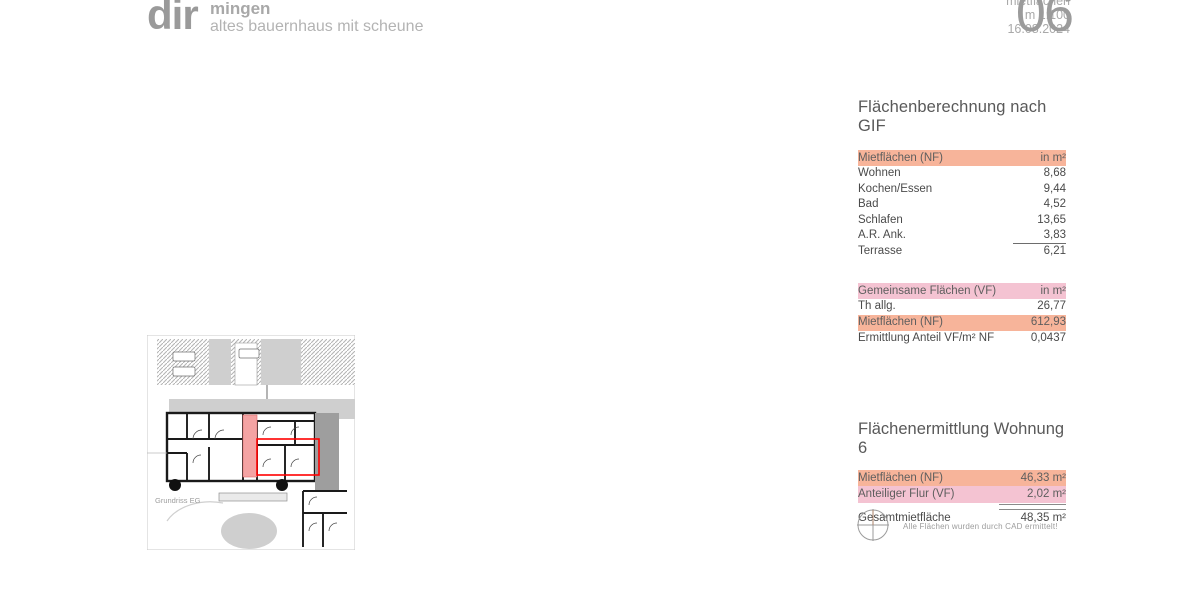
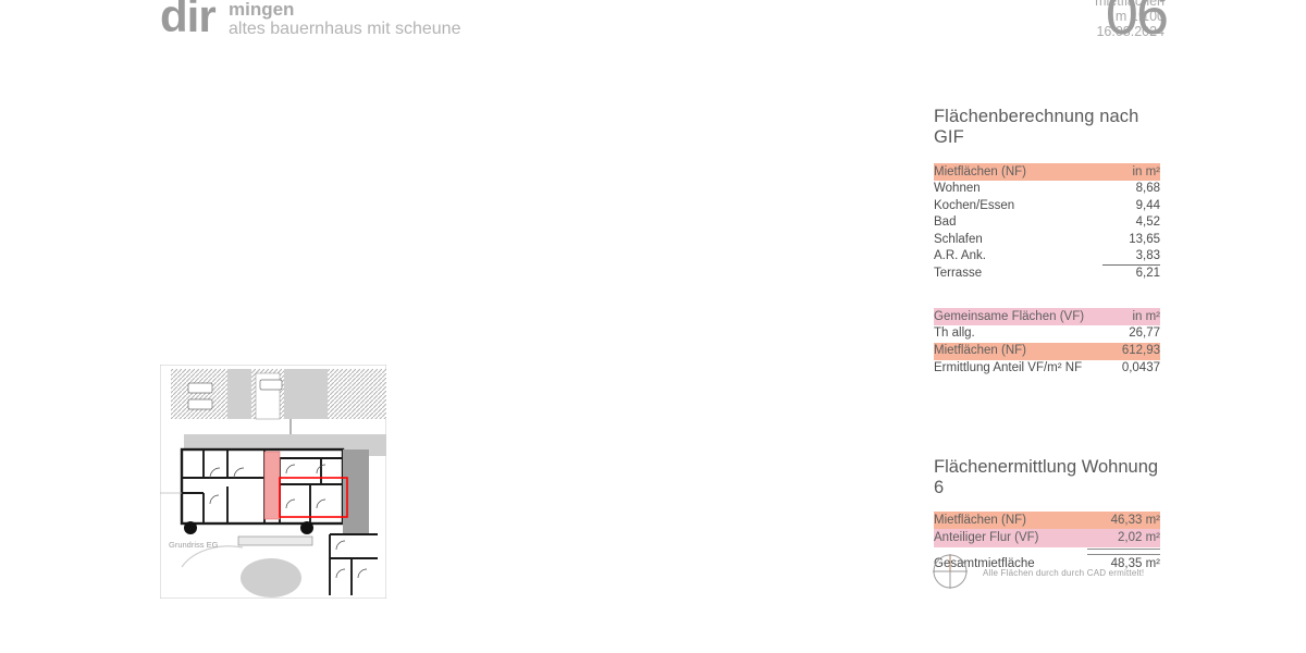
  dir
  mingen
  altes bauernhaus mit scheune
  mietflächen
  m 1:100
  16.08.2024
  06
  Grundriss EG
  Flächenberechnung nach GIF
  Mietflächen (NF)	in m²
  Wohnen	8,68
  Kochen/Essen	9,44
  Bad	4,52
  Schlafen	13,65
  A.R. Ank.	3,83
  Terrasse	6,21
  Gemeinsame Flächen (VF)	in m²
  Th allg.	26,77
  Mietflächen (NF)	612,93
  Ermittlung Anteil VF/m² NF	0,0437
  Flächenermittlung Wohnung 6
  Mietflächen (NF)	46,33 m²
  Anteiliger Flur (VF)	2,02 m²
  Gesamtmietfläche	48,35 m²
- Alle Flächen wurden durch CAD ermittelt!
+ Alle Flächen durch durch CAD ermittelt!
